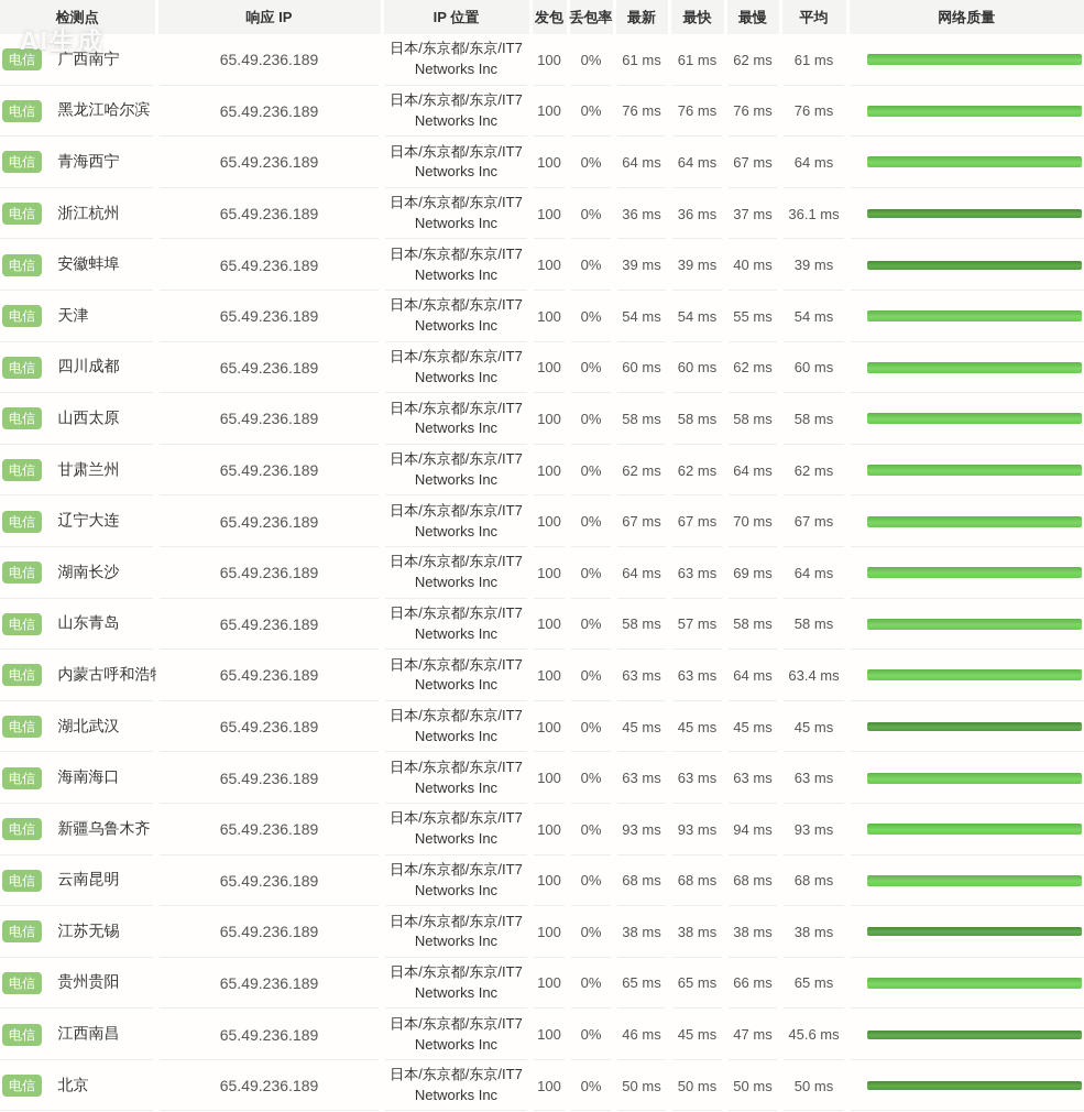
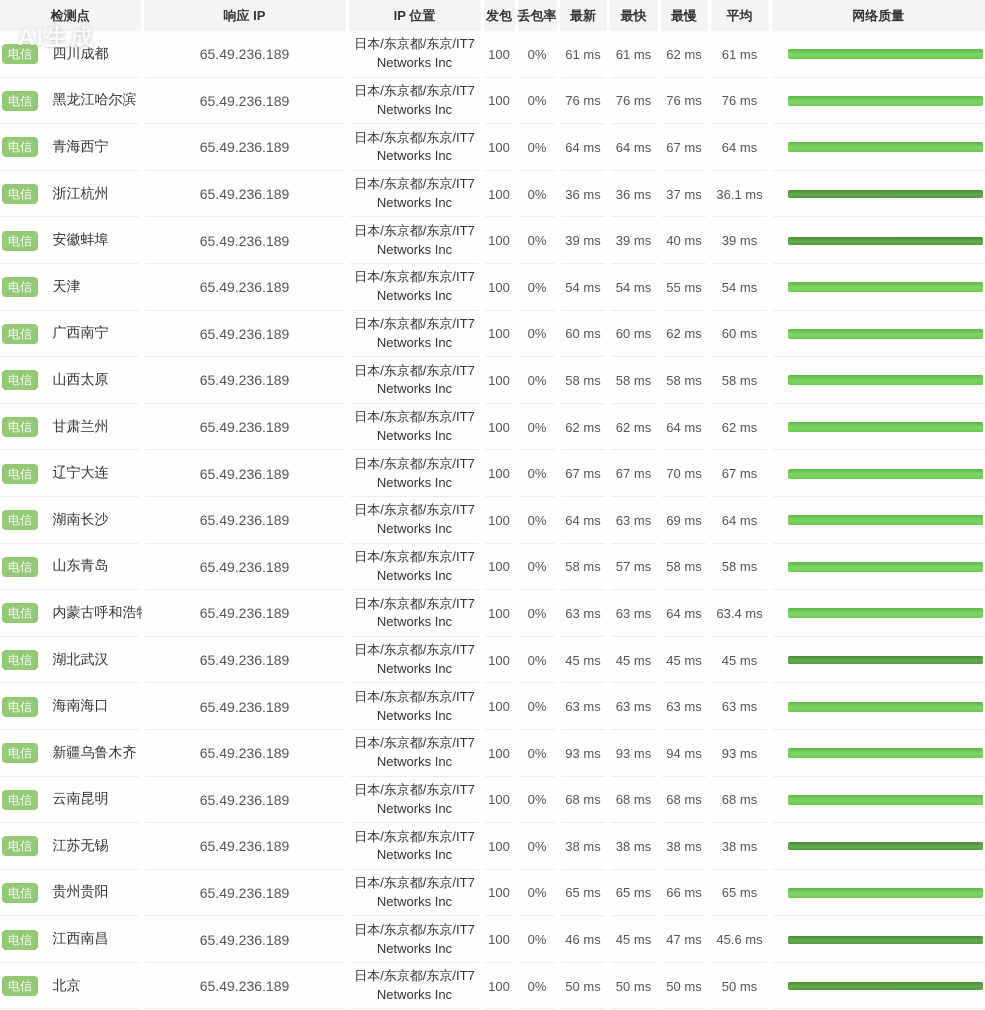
  AI生成
  检测点	响应 IP	IP 位置	发包	丢包率	最新	最快	最慢	平均	网络质量
- 电信 广西南宁	65.49.236.189	日本/东京都/东京/IT7 Networks Inc	100	0%	61 ms	61 ms	62 ms	61 ms
+ 电信 四川成都	65.49.236.189	日本/东京都/东京/IT7 Networks Inc	100	0%	61 ms	61 ms	62 ms	61 ms
  电信 黑龙江哈尔滨	65.49.236.189	日本/东京都/东京/IT7 Networks Inc	100	0%	76 ms	76 ms	76 ms	76 ms
  电信 青海西宁	65.49.236.189	日本/东京都/东京/IT7 Networks Inc	100	0%	64 ms	64 ms	67 ms	64 ms
  电信 浙江杭州	65.49.236.189	日本/东京都/东京/IT7 Networks Inc	100	0%	36 ms	36 ms	37 ms	36.1 ms
  电信 安徽蚌埠	65.49.236.189	日本/东京都/东京/IT7 Networks Inc	100	0%	39 ms	39 ms	40 ms	39 ms
  电信 天津	65.49.236.189	日本/东京都/东京/IT7 Networks Inc	100	0%	54 ms	54 ms	55 ms	54 ms
- 电信 四川成都	65.49.236.189	日本/东京都/东京/IT7 Networks Inc	100	0%	60 ms	60 ms	62 ms	60 ms
+ 电信 广西南宁	65.49.236.189	日本/东京都/东京/IT7 Networks Inc	100	0%	60 ms	60 ms	62 ms	60 ms
  电信 山西太原	65.49.236.189	日本/东京都/东京/IT7 Networks Inc	100	0%	58 ms	58 ms	58 ms	58 ms
  电信 甘肃兰州	65.49.236.189	日本/东京都/东京/IT7 Networks Inc	100	0%	62 ms	62 ms	64 ms	62 ms
  电信 辽宁大连	65.49.236.189	日本/东京都/东京/IT7 Networks Inc	100	0%	67 ms	67 ms	70 ms	67 ms
  电信 湖南长沙	65.49.236.189	日本/东京都/东京/IT7 Networks Inc	100	0%	64 ms	63 ms	69 ms	64 ms
  电信 山东青岛	65.49.236.189	日本/东京都/东京/IT7 Networks Inc	100	0%	58 ms	57 ms	58 ms	58 ms
  电信 内蒙古呼和浩	65.49.236.189	日本/东京都/东京/IT7 Networks Inc	100	0%	63 ms	63 ms	64 ms	63.4 ms
  电信 湖北武汉	65.49.236.189	日本/东京都/东京/IT7 Networks Inc	100	0%	45 ms	45 ms	45 ms	45 ms
  电信 海南海口	65.49.236.189	日本/东京都/东京/IT7 Networks Inc	100	0%	63 ms	63 ms	63 ms	63 ms
  电信 新疆乌鲁木齐	65.49.236.189	日本/东京都/东京/IT7 Networks Inc	100	0%	93 ms	93 ms	94 ms	93 ms
  电信 云南昆明	65.49.236.189	日本/东京都/东京/IT7 Networks Inc	100	0%	68 ms	68 ms	68 ms	68 ms
  电信 江苏无锡	65.49.236.189	日本/东京都/东京/IT7 Networks Inc	100	0%	38 ms	38 ms	38 ms	38 ms
  电信 贵州贵阳	65.49.236.189	日本/东京都/东京/IT7 Networks Inc	100	0%	65 ms	65 ms	66 ms	65 ms
  电信 江西南昌	65.49.236.189	日本/东京都/东京/IT7 Networks Inc	100	0%	46 ms	45 ms	47 ms	45.6 ms
  电信 北京	65.49.236.189	日本/东京都/东京/IT7 Networks Inc	100	0%	50 ms	50 ms	50 ms	50 ms
